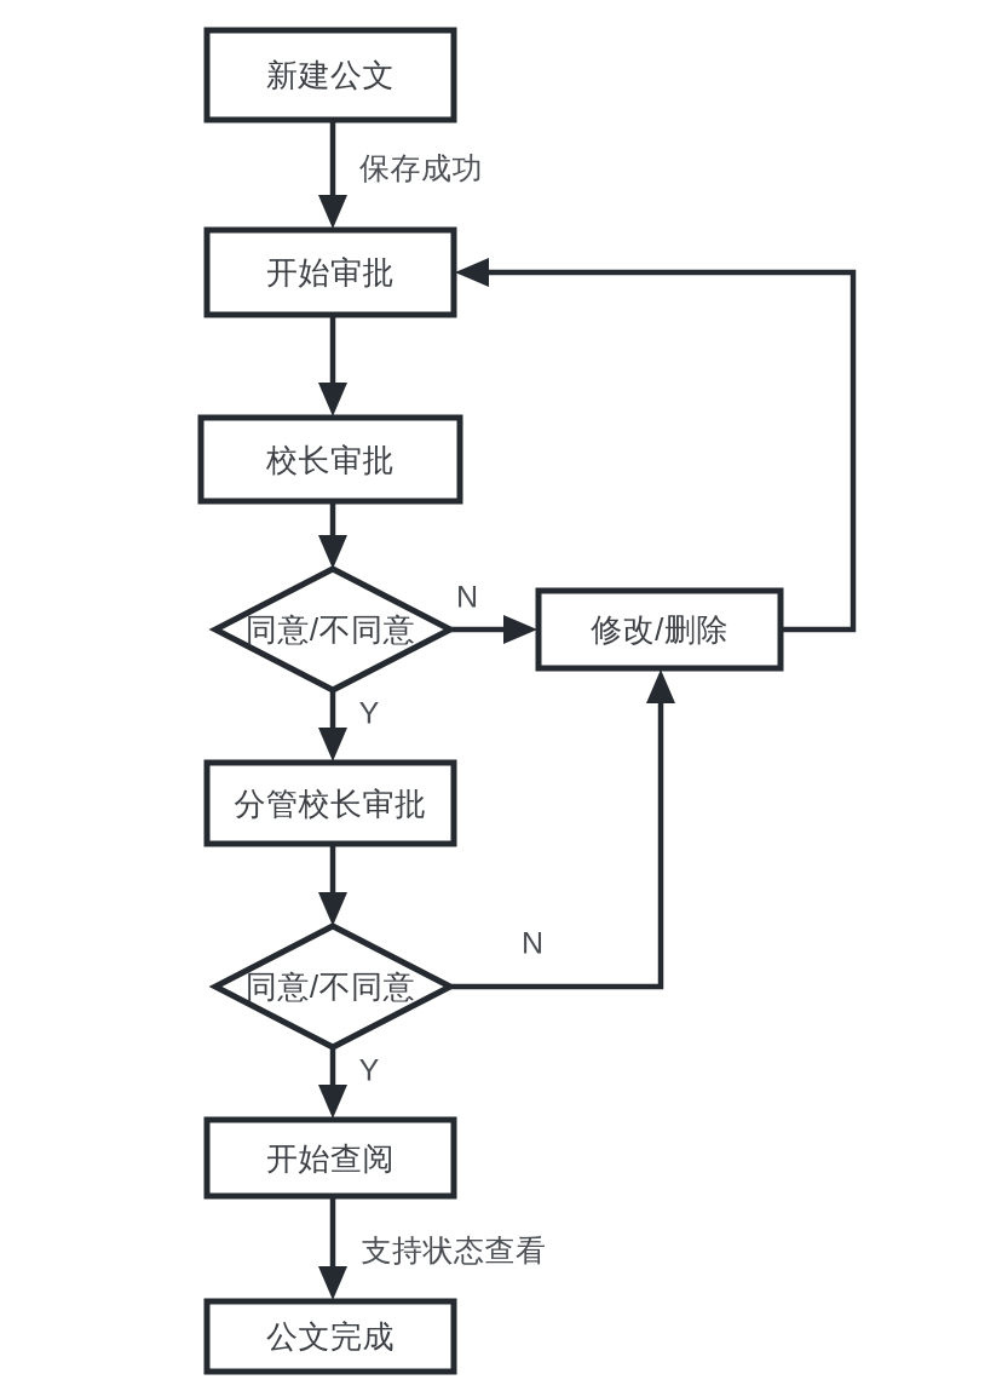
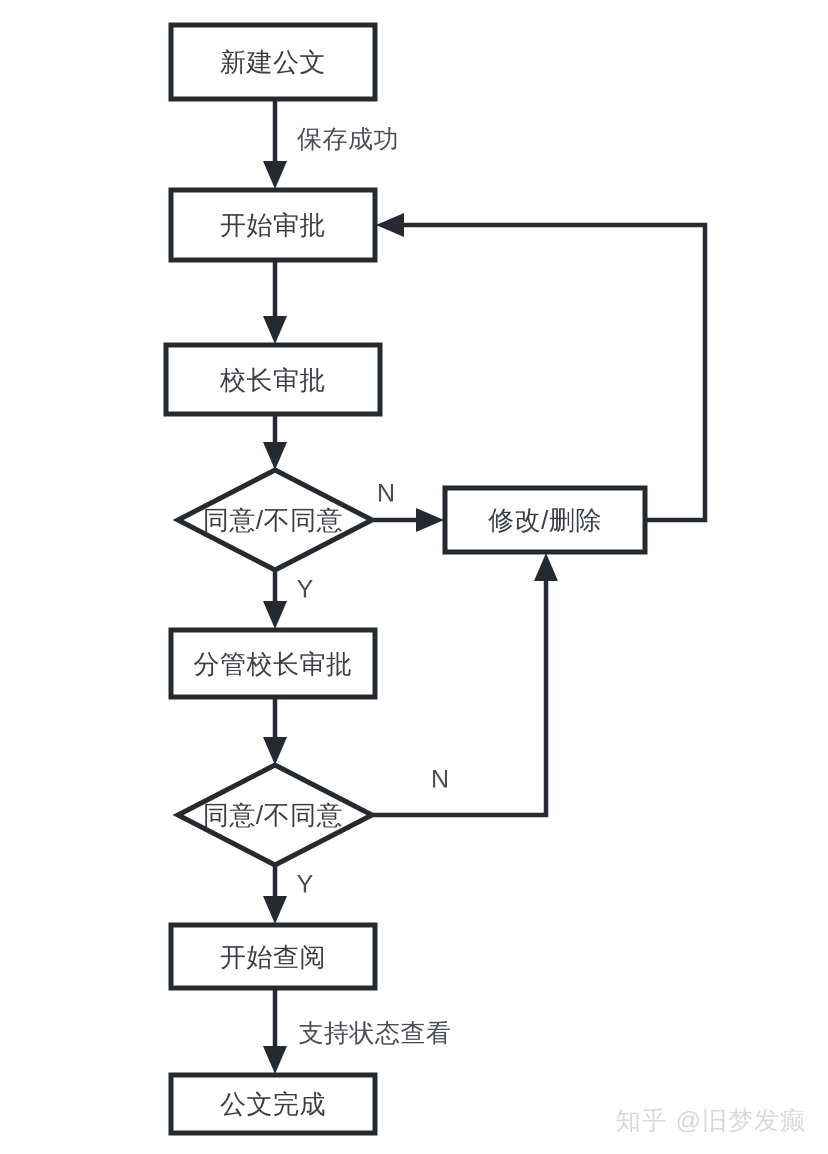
  新建公文
  开始审批
  校长审批
  同意/不同意
  修改/删除
  分管校长审批
  同意/不同意
  开始查阅
  公文完成
  保存成功
  N
  Y
  N
  Y
  支持状态查看
+ 知乎 @旧梦发癫
